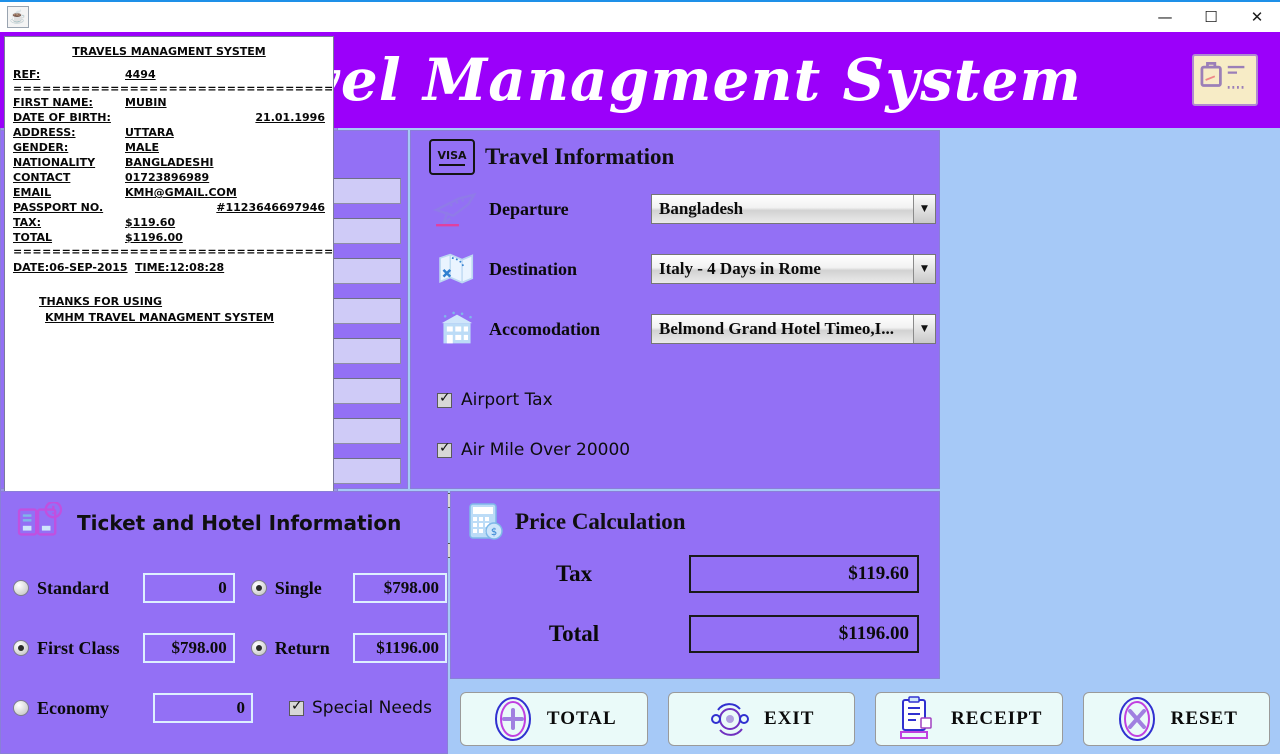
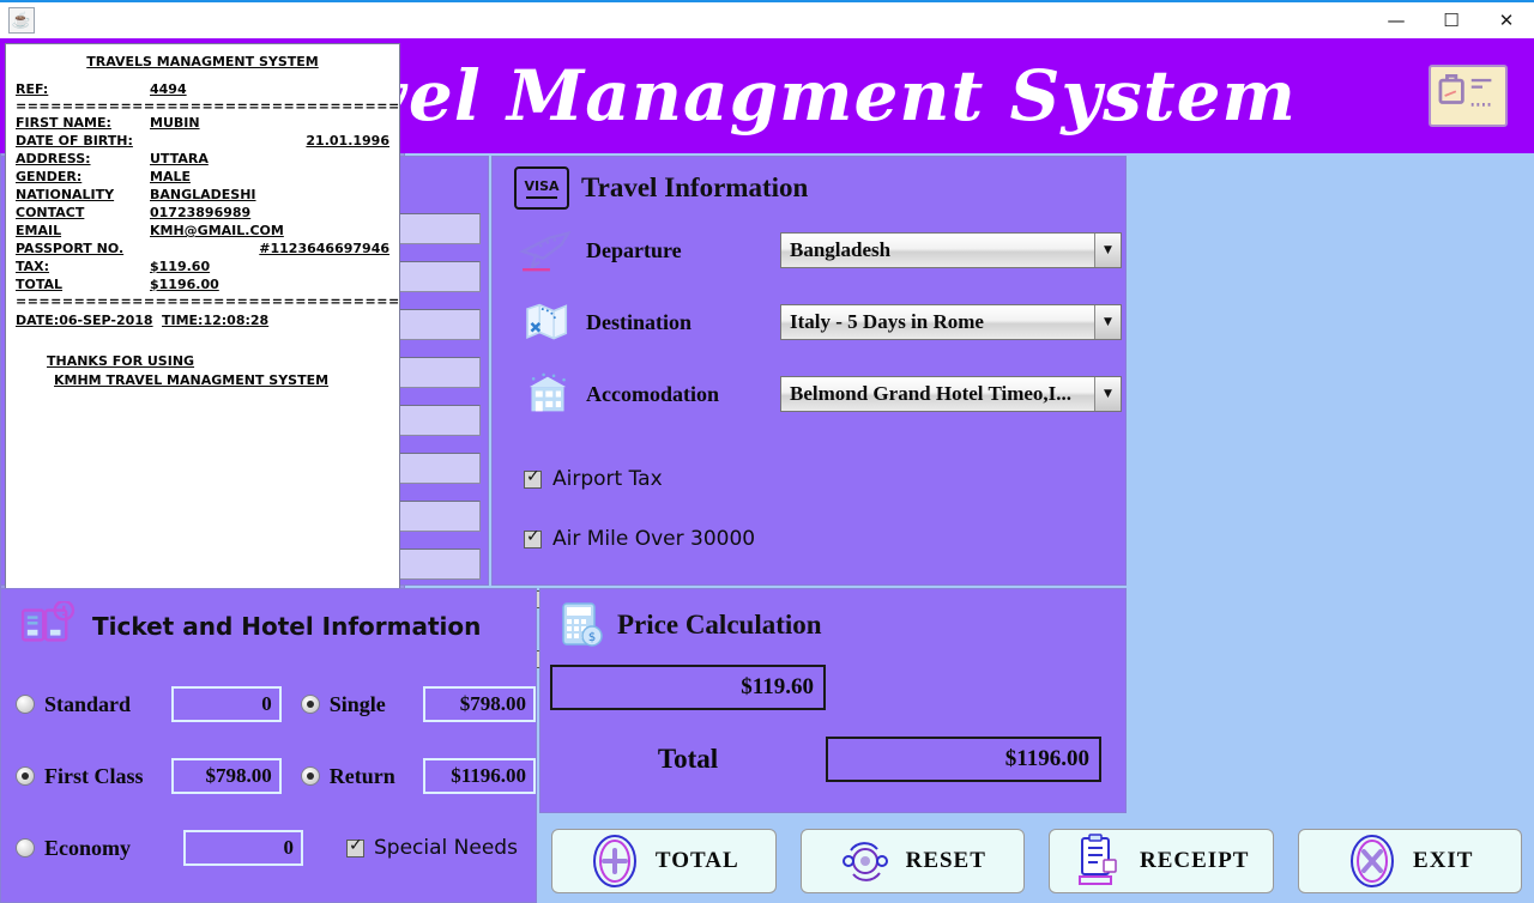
  ☕
  —
  ☐
  ✕
  el Managment System
  VISA
  Travel Information
  Departure
  Bangladesh
  ▼
  Destination
- Italy - 4 Days in Rome
+ Italy - 5 Days in Rome
  ▼
  Accomodation
  Belmond Grand Hotel Timeo,I...
  ▼
  Airport Tax
- Air Mile Over 20000
+ Air Mile Over 30000
  TRAVELS MANAGMENT SYSTEM
  REF:
  4494
  =================================
  FIRST NAME:
  MUBIN
  DATE OF BIRTH:
  21.01.1996
  ADDRESS:
  UTTARA
  GENDER:
  MALE
  NATIONALITY
  BANGLADESHI
  CONTACT
  01723896989
  EMAIL
  KMH@GMAIL.COM
  PASSPORT NO.
  #1123646697946
  TAX:
  $119.60
  TOTAL
  $1196.00
  =================================
- DATE:06-SEP-2015
+ DATE:06-SEP-2018
  TIME:12:08:28
  THANKS FOR USING
  KMHM TRAVEL MANAGMENT SYSTEM
  Ticket and Hotel Information
  Standard
  0
  Single
  $798.00
  First Class
  $798.00
  Return
  $1196.00
  Economy
  0
  Special Needs
  $
  Price Calculation
- Tax
  $119.60
  Total
  $1196.00
  TOTAL
- EXIT
+ RESET
  RECEIPT
- RESET
+ EXIT
